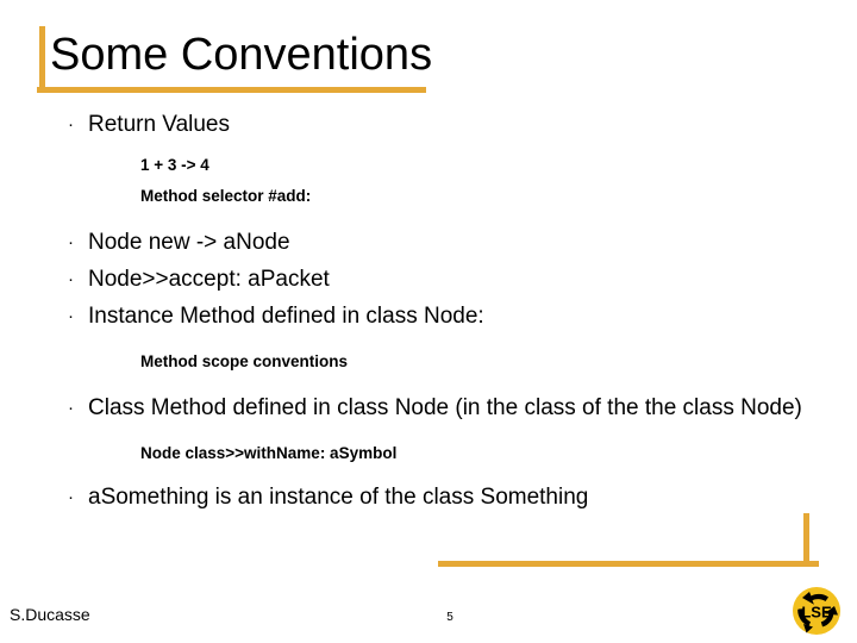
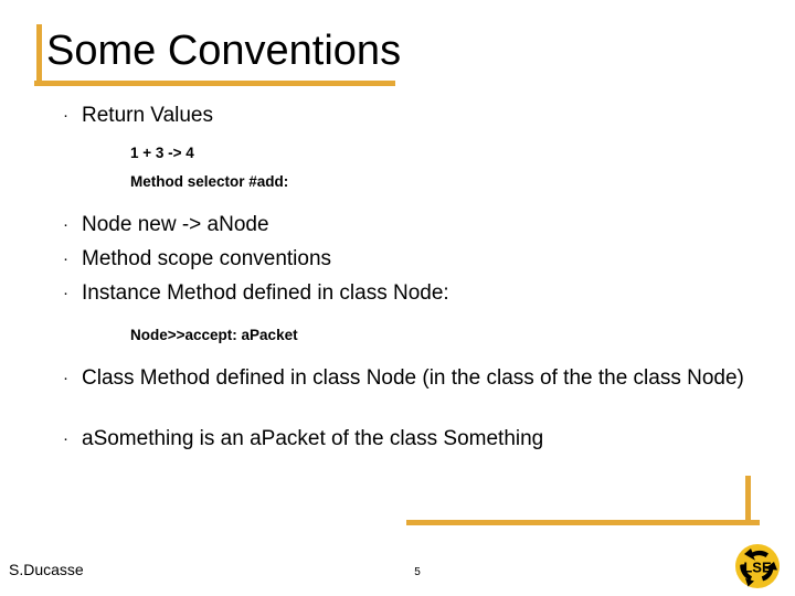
  Some Conventions
  ·
  Return Values
  1 + 3 -> 4
  Method selector #add:
  ·
  Node new -> aNode
  ·
- Node>>accept: aPacket
+ Method scope conventions
  ·
  Instance Method defined in class Node:
- Method scope conventions
+ Node>>accept: aPacket
  ·
  Class Method defined in class Node (in the class of the the class Node)
- Node class>>withName: aSymbol
  ·
- aSomething is an instance of the class Something
+ aSomething is an aPacket of the class Something
  S.Ducasse
  5
  LSE
